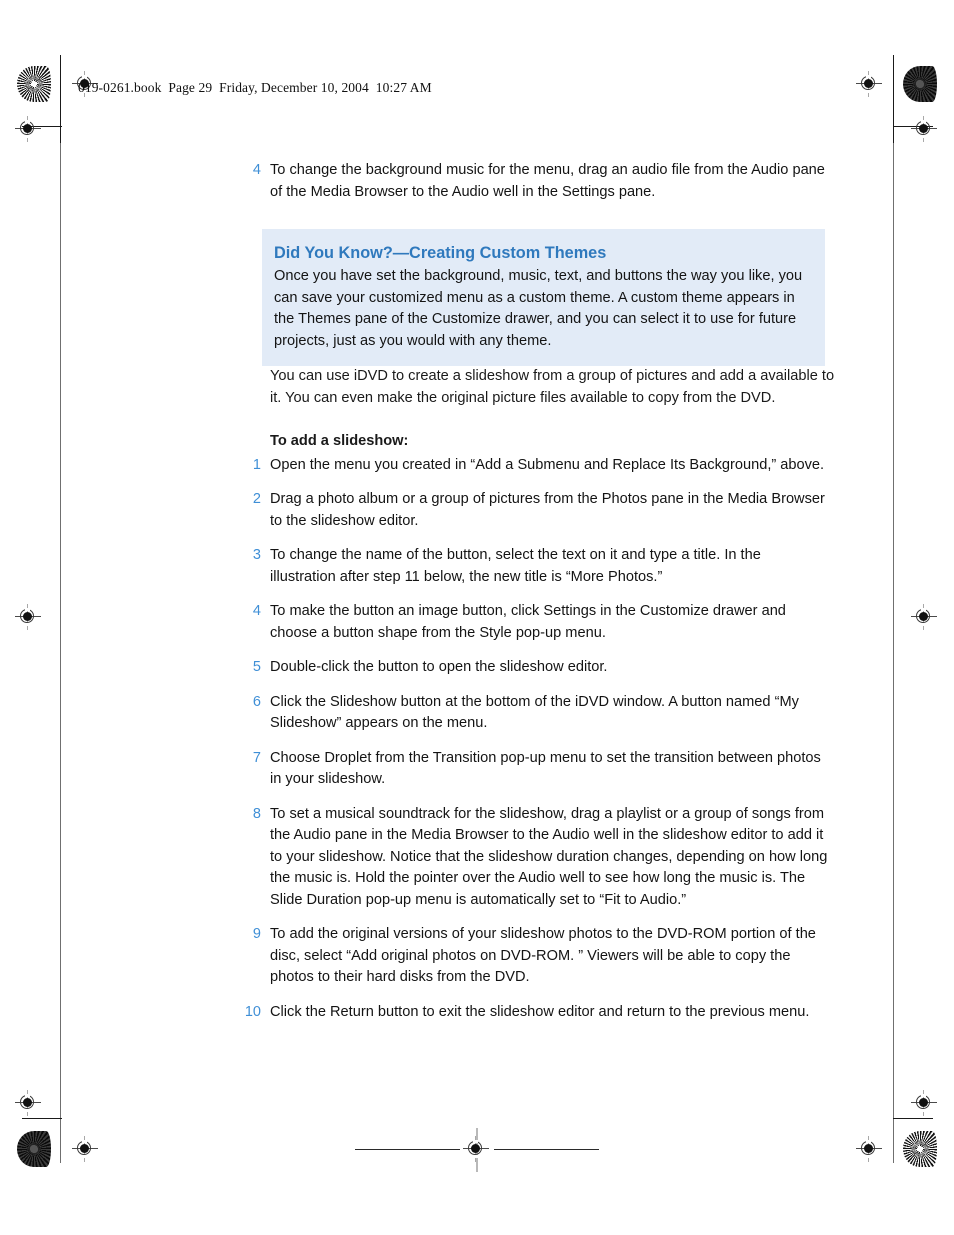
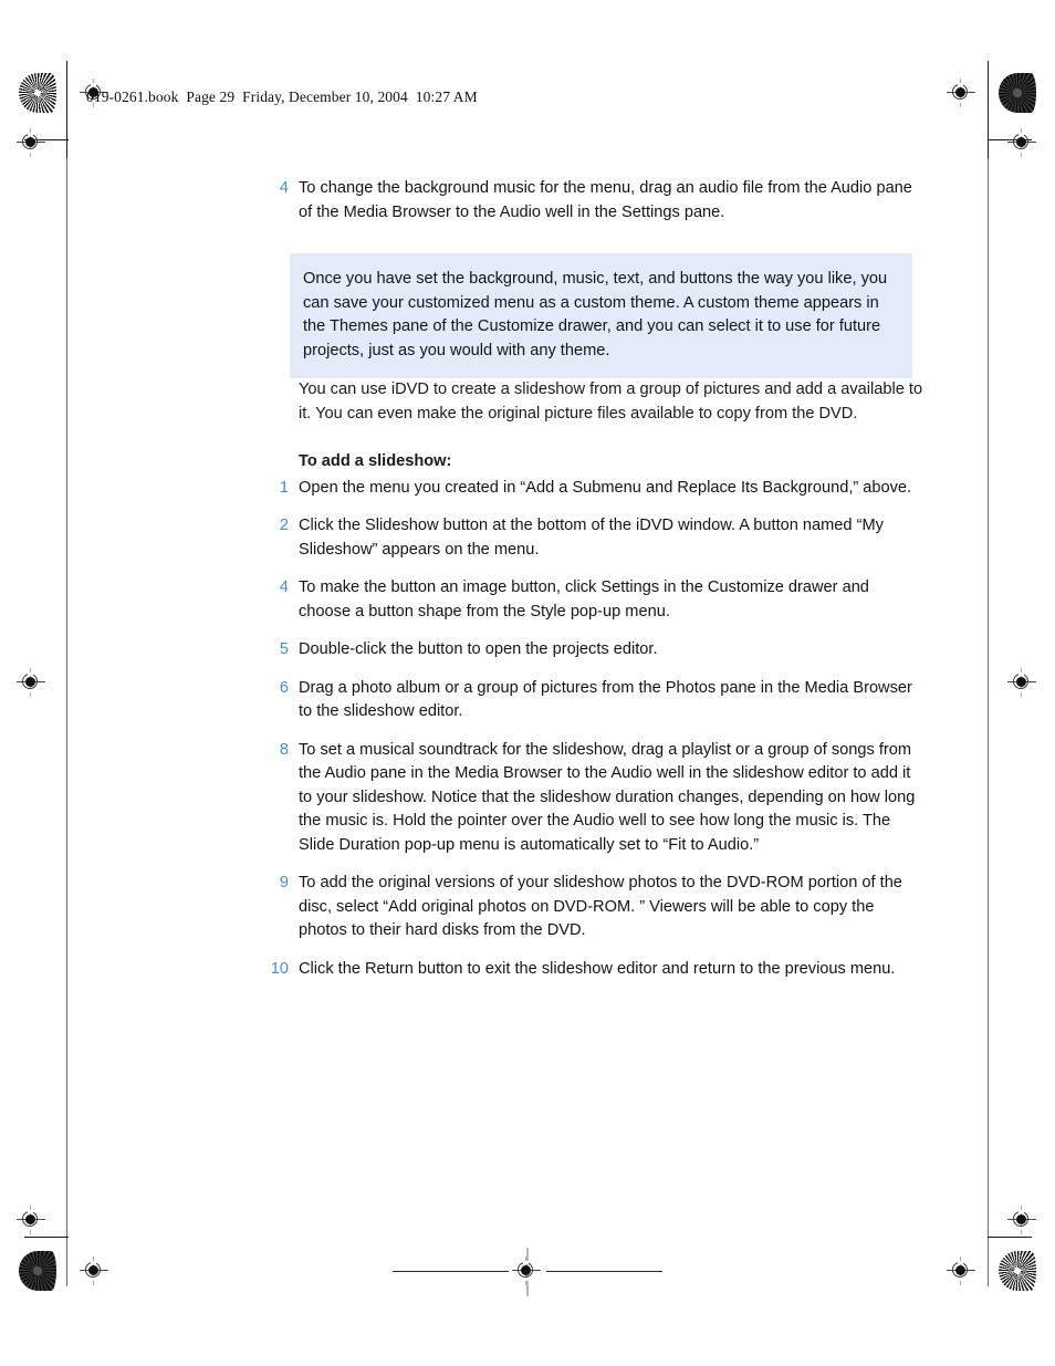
  019-0261.book Page 29 Friday, December 10, 2004 10:27 AM
  4
  To change the background music for the menu, drag an audio file from the Audio pane of the Media Browser to the Audio well in the Settings pane.
- Did You Know?—Creating Custom Themes
  Once you have set the background, music, text, and buttons the way you like, you can save your customized menu as a custom theme. A custom theme appears in the Themes pane of the Customize drawer, and you can select it to use for future projects, just as you would with any theme.
  You can use iDVD to create a slideshow from a group of pictures and add a available to it. You can even make the original picture files available to copy from the DVD.
  To add a slideshow:
  1
  Open the menu you created in “Add a Submenu and Replace Its Background,” above.
  2
- Drag a photo album or a group of pictures from the Photos pane in the Media Browser to the slideshow editor.
+ Click the Slideshow button at the bottom of the iDVD window. A button named “My Slideshow” appears on the menu.
- 3
- To change the name of the button, select the text on it and type a title. In the illustration after step 11 below, the new title is “More Photos.”
  4
  To make the button an image button, click Settings in the Customize drawer and choose a button shape from the Style pop-up menu.
  5
- Double-click the button to open the slideshow editor.
+ Double-click the button to open the projects editor.
  6
- Click the Slideshow button at the bottom of the iDVD window. A button named “My Slideshow” appears on the menu.
+ Drag a photo album or a group of pictures from the Photos pane in the Media Browser to the slideshow editor.
- 7
- Choose Droplet from the Transition pop-up menu to set the transition between photos in your slideshow.
  8
  To set a musical soundtrack for the slideshow, drag a playlist or a group of songs from the Audio pane in the Media Browser to the Audio well in the slideshow editor to add it to your slideshow. Notice that the slideshow duration changes, depending on how long the music is. Hold the pointer over the Audio well to see how long the music is. The Slide Duration pop-up menu is automatically set to “Fit to Audio.”
  9
  To add the original versions of your slideshow photos to the DVD-ROM portion of the disc, select “Add original photos on DVD-ROM. ” Viewers will be able to copy the photos to their hard disks from the DVD.
  10
  Click the Return button to exit the slideshow editor and return to the previous menu.
